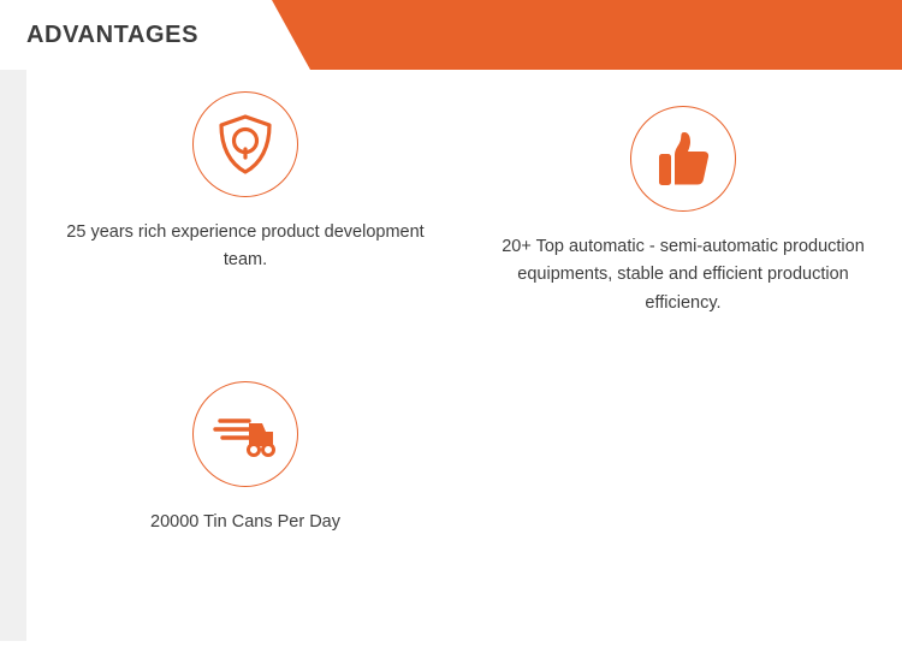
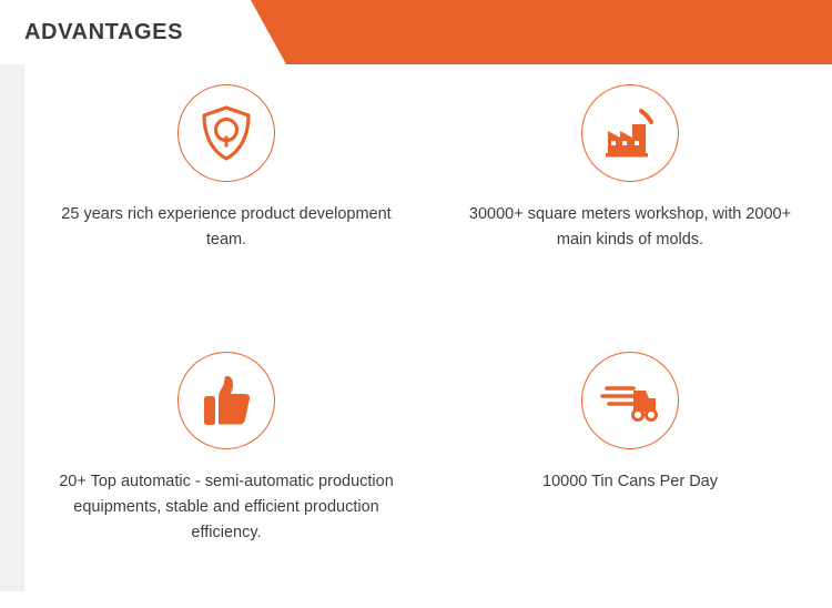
  ADVANTAGES
  25 years rich experience product development team.
+ 30000+ square meters workshop, with 2000+ main kinds of molds.
  20+ Top automatic - semi-automatic production equipments, stable and efficient production efficiency.
- 20000 Tin Cans Per Day
+ 10000 Tin Cans Per Day
